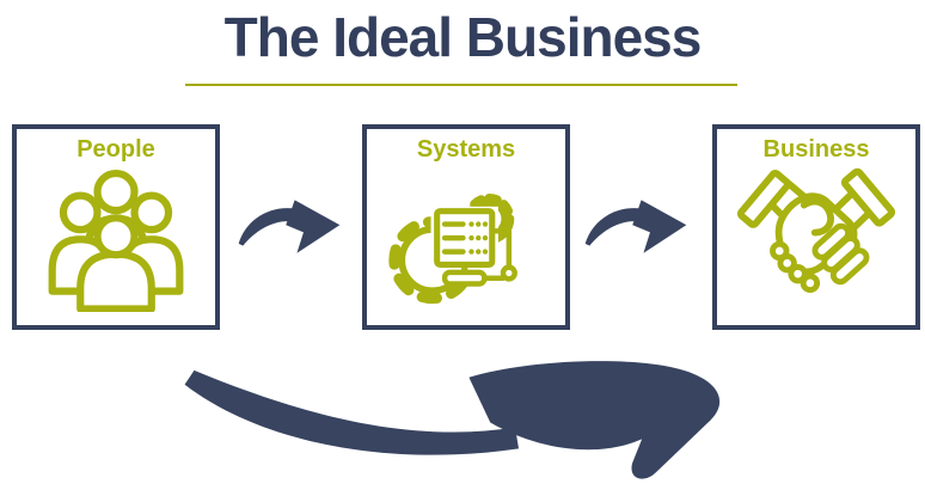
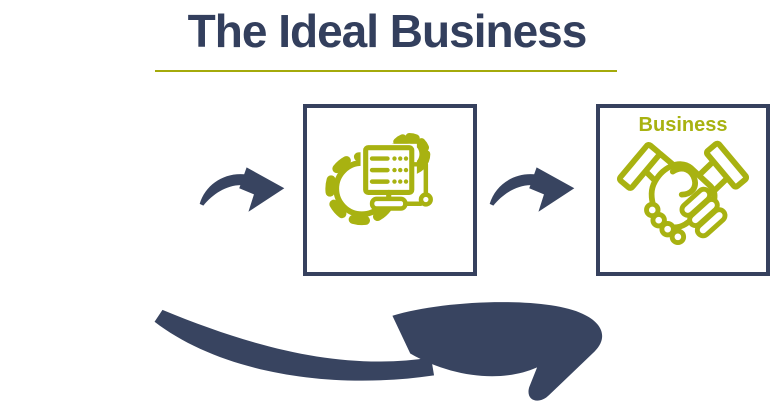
  The Ideal Business
- People
- Systems
  Business
